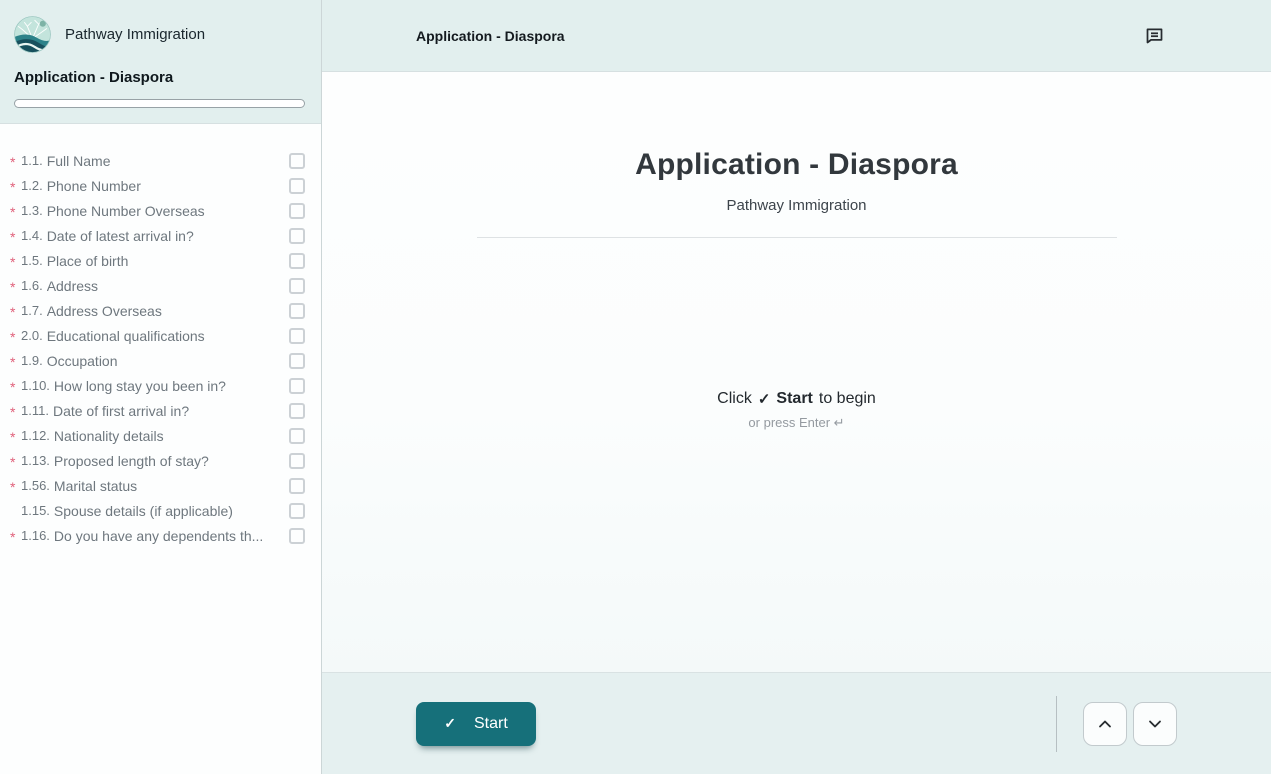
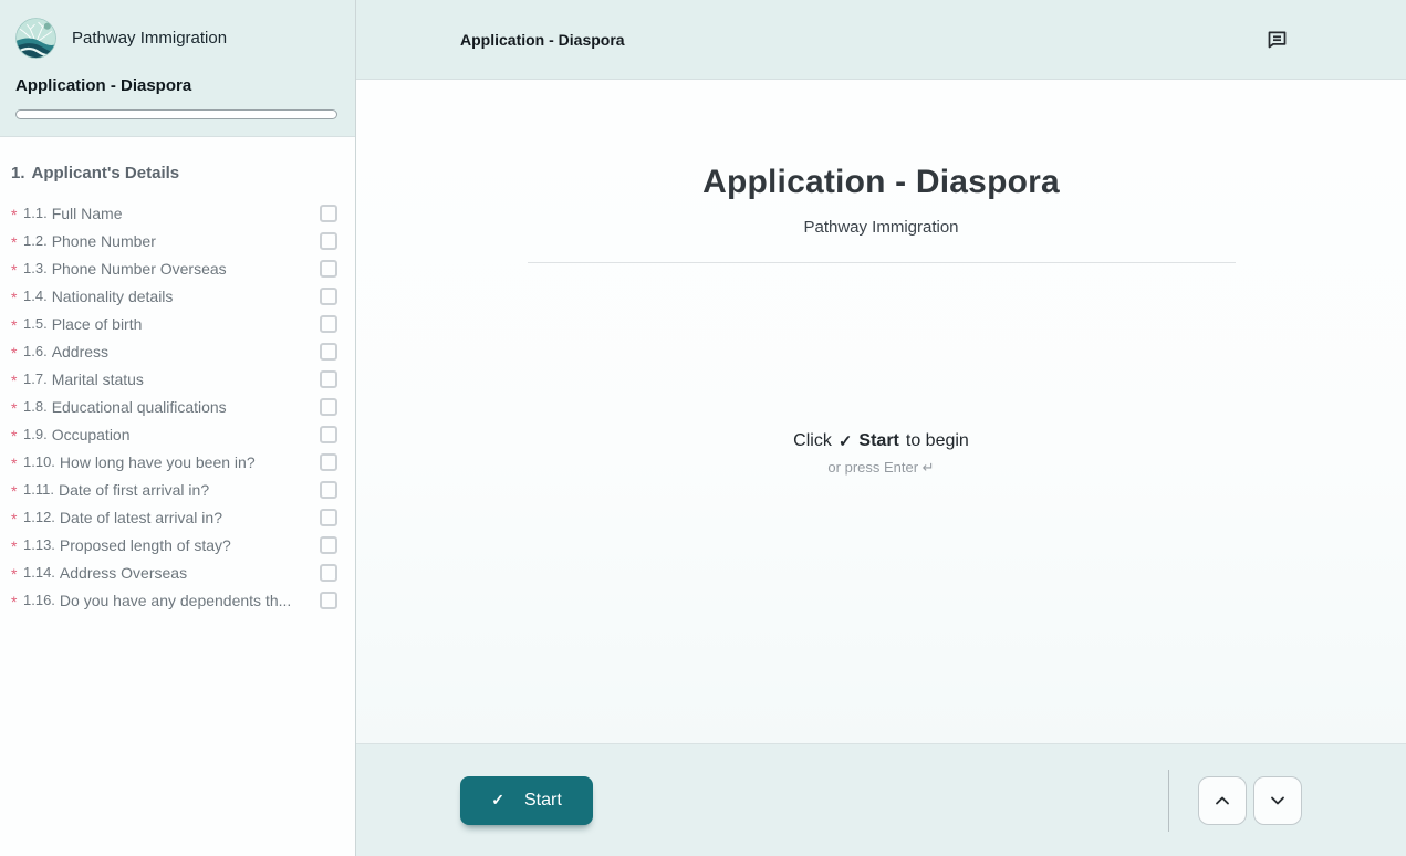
  Pathway Immigration
  Application - Diaspora
+ 1. Applicant's Details
  *
  1.1.
  Full Name
  *
  1.2.
  Phone Number
  *
  1.3.
  Phone Number Overseas
  *
  1.4.
- Date of latest arrival in?
+ Nationality details
  *
  1.5.
  Place of birth
  *
  1.6.
  Address
  *
  1.7.
- Address Overseas
+ Marital status
  *
- 2.0.
+ 1.8.
  Educational qualifications
  *
  1.9.
  Occupation
  *
  1.10.
- How long stay you been in?
+ How long have you been in?
  *
  1.11.
  Date of first arrival in?
  *
  1.12.
- Nationality details
+ Date of latest arrival in?
  *
  1.13.
  Proposed length of stay?
  *
- 1.56.
+ 1.14.
- Marital status
+ Address Overseas
- 1.15.
- Spouse details (if applicable)
  *
  1.16.
  Do you have any dependents th...
  Application - Diaspora
  Application - Diaspora
  Pathway Immigration
  Click
  ✓
  Start
  to begin
  or press Enter ↵
  ✓
  Start
